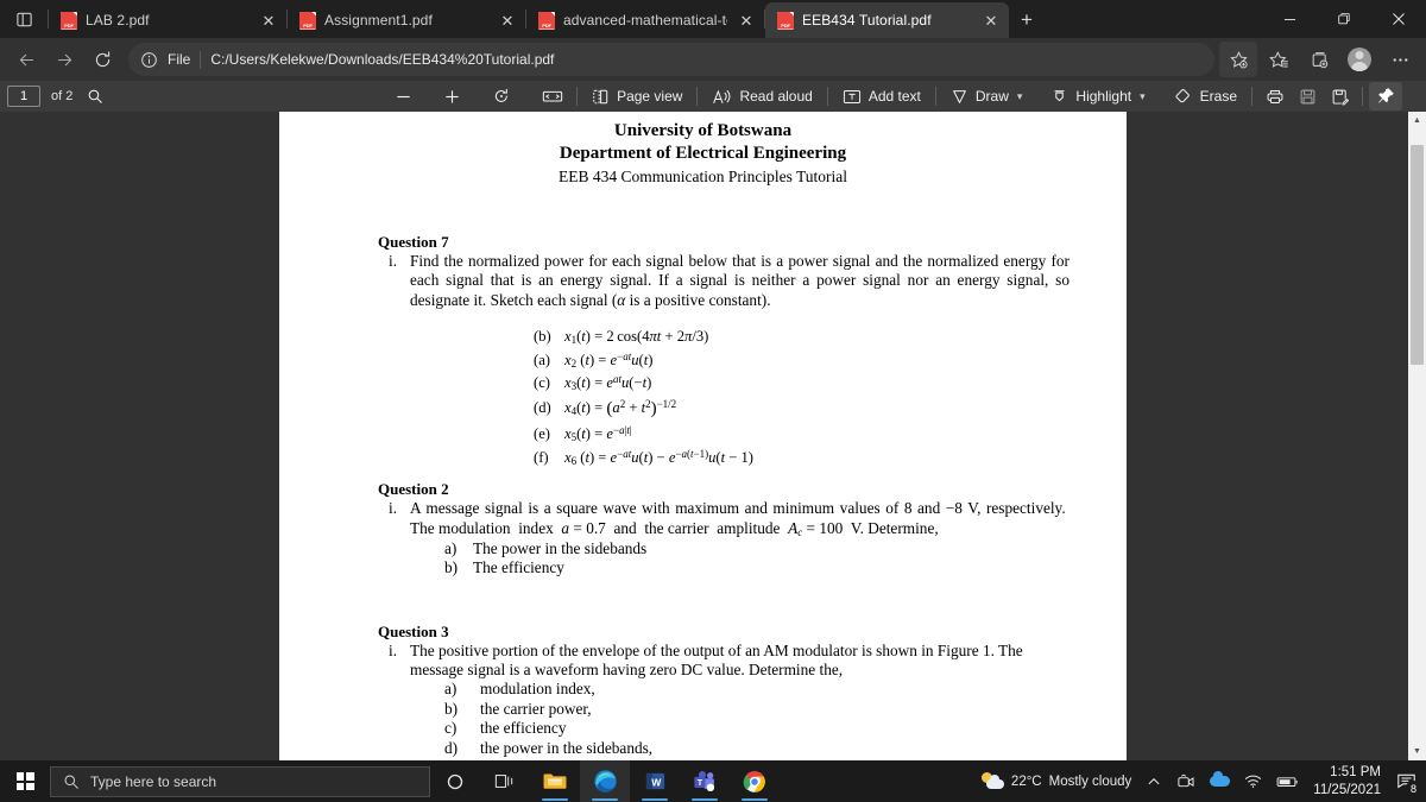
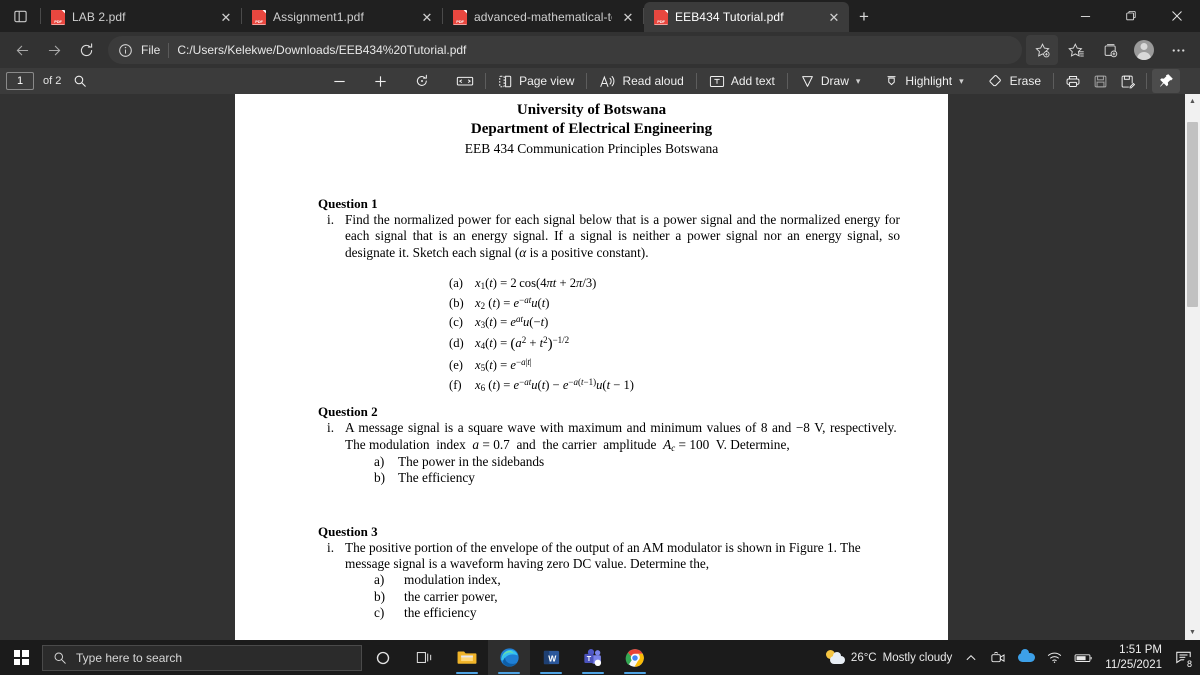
  LAB 2.pdf
  ✕
  Assignment1.pdf
  ✕
  advanced-mathematical-t
  ✕
  EEB434 Tutorial.pdf
  ✕
  +
  File
  C:/Users/Kelekwe/Downloads/EEB434%20Tutorial.pdf
  1
  of 2
  Page view
  Read aloud
  Add text
  Draw
  ▾
  Highlight
  ▾
  Erase
  University of Botswana
  Department of Electrical Engineering
- EEB 434 Communication Principles Tutorial
+ EEB 434 Communication Principles Botswana
- Question 7
+ Question 1
  i.
  Find the normalized power for each signal below that is a power signal and the normalized energy for each signal that is an energy signal. If a signal is neither a power signal nor an energy signal, so designate it. Sketch each signal (α is a positive constant).
- (b)
+ (a)
  x1(t) = 2 cos(4πt + 2π/3)
- (a)
+ (b)
  x2 (t) = e−atu(t)
  (c)
  x3(t) = eatu(−t)
  (d)
  x4(t) = (a2 + t2)−1/2
  (e)
  x5(t) = e−a|t|
  (f)
  x6 (t) = e−atu(t) − e−a(t−1)u(t − 1)
  Question 2
  i.
  A message signal is a square wave with maximum and minimum values of 8 and −8 V, respectively. The modulation index a = 0.7 and the carrier amplitude Ac = 100 V. Determine,
  a)
  The power in the sidebands
  b)
  The efficiency
  Question 3
  i.
  The positive portion of the envelope of the output of an AM modulator is shown in Figure 1. The message signal is a waveform having zero DC value. Determine the,
  a)
  modulation index,
  b)
  the carrier power,
  c)
  the efficiency
- d)
- the power in the sidebands,
  Type here to search
  W
  T
- 22°C
+ 26°C
  Mostly cloudy
  1:51 PM
  11/25/2021
  8
